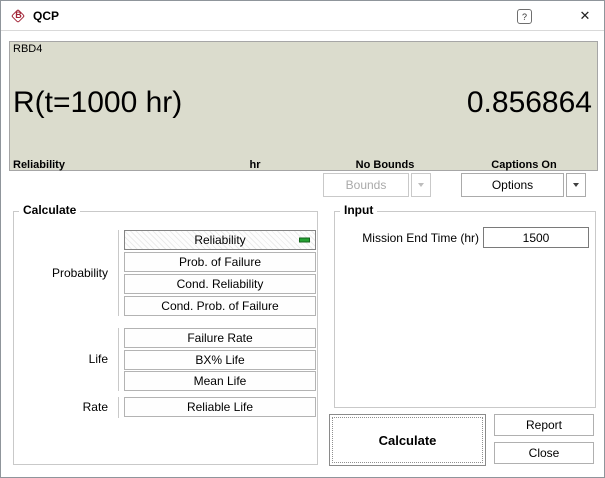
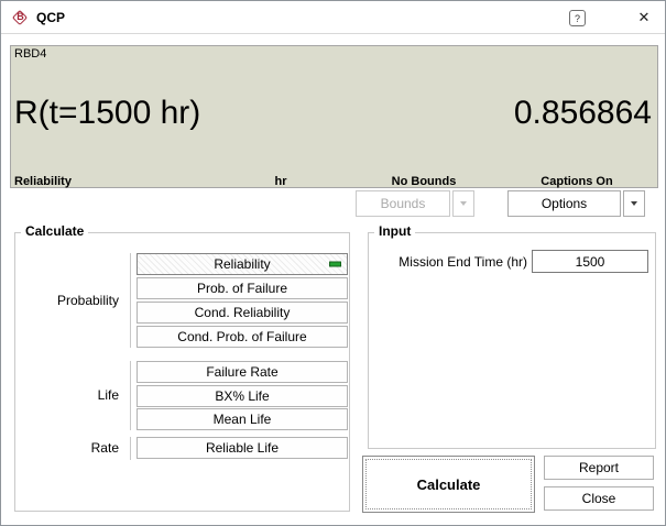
  B
  QCP
  ?
  ✕
  RBD4
- R(t=1000 hr)
+ R(t=1500 hr)
  0.856864
  Reliability
  hr
  No Bounds
  Captions On
  Bounds
  Options
  Calculate
  Probability
  Reliability
  Prob. of Failure
  Cond. Reliability
  Cond. Prob. of Failure
  Life
  Failure Rate
  BX% Life
  Mean Life
  Rate
  Reliable Life
  Input
  Mission End Time (hr)
  1500
  Calculate
  Report
  Close
